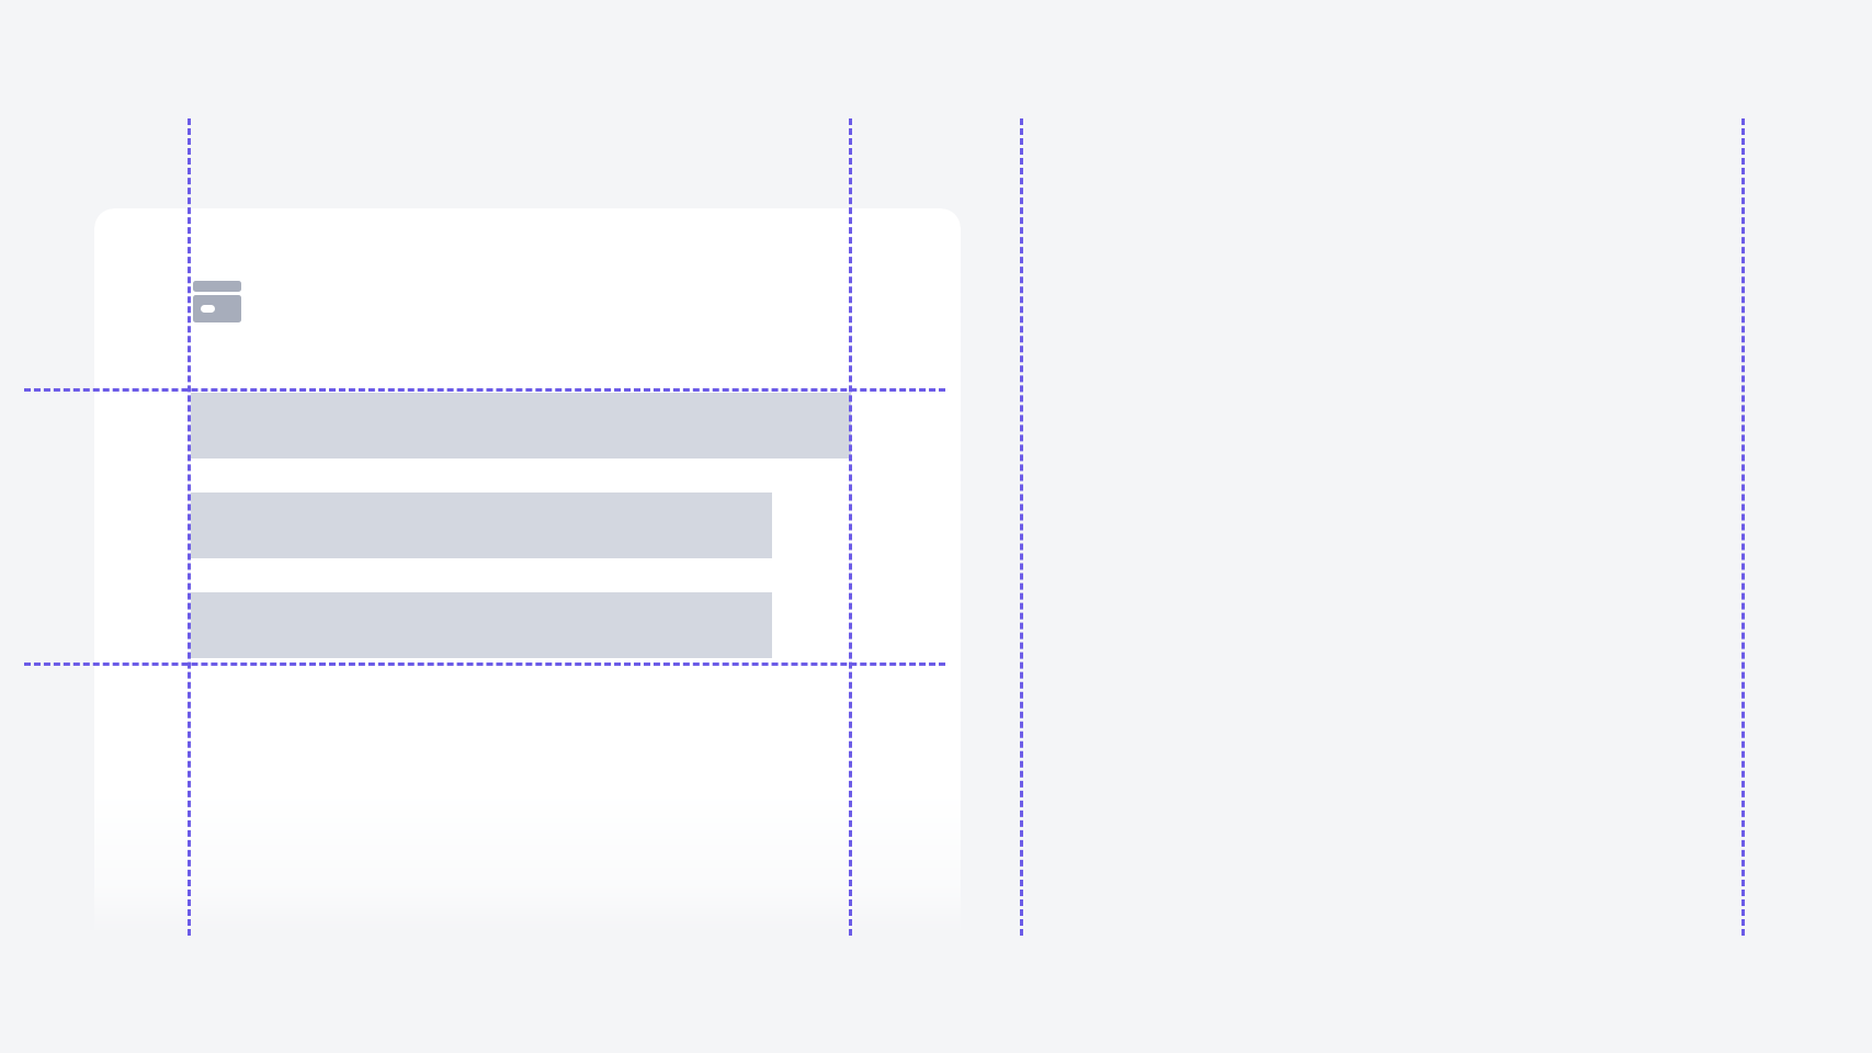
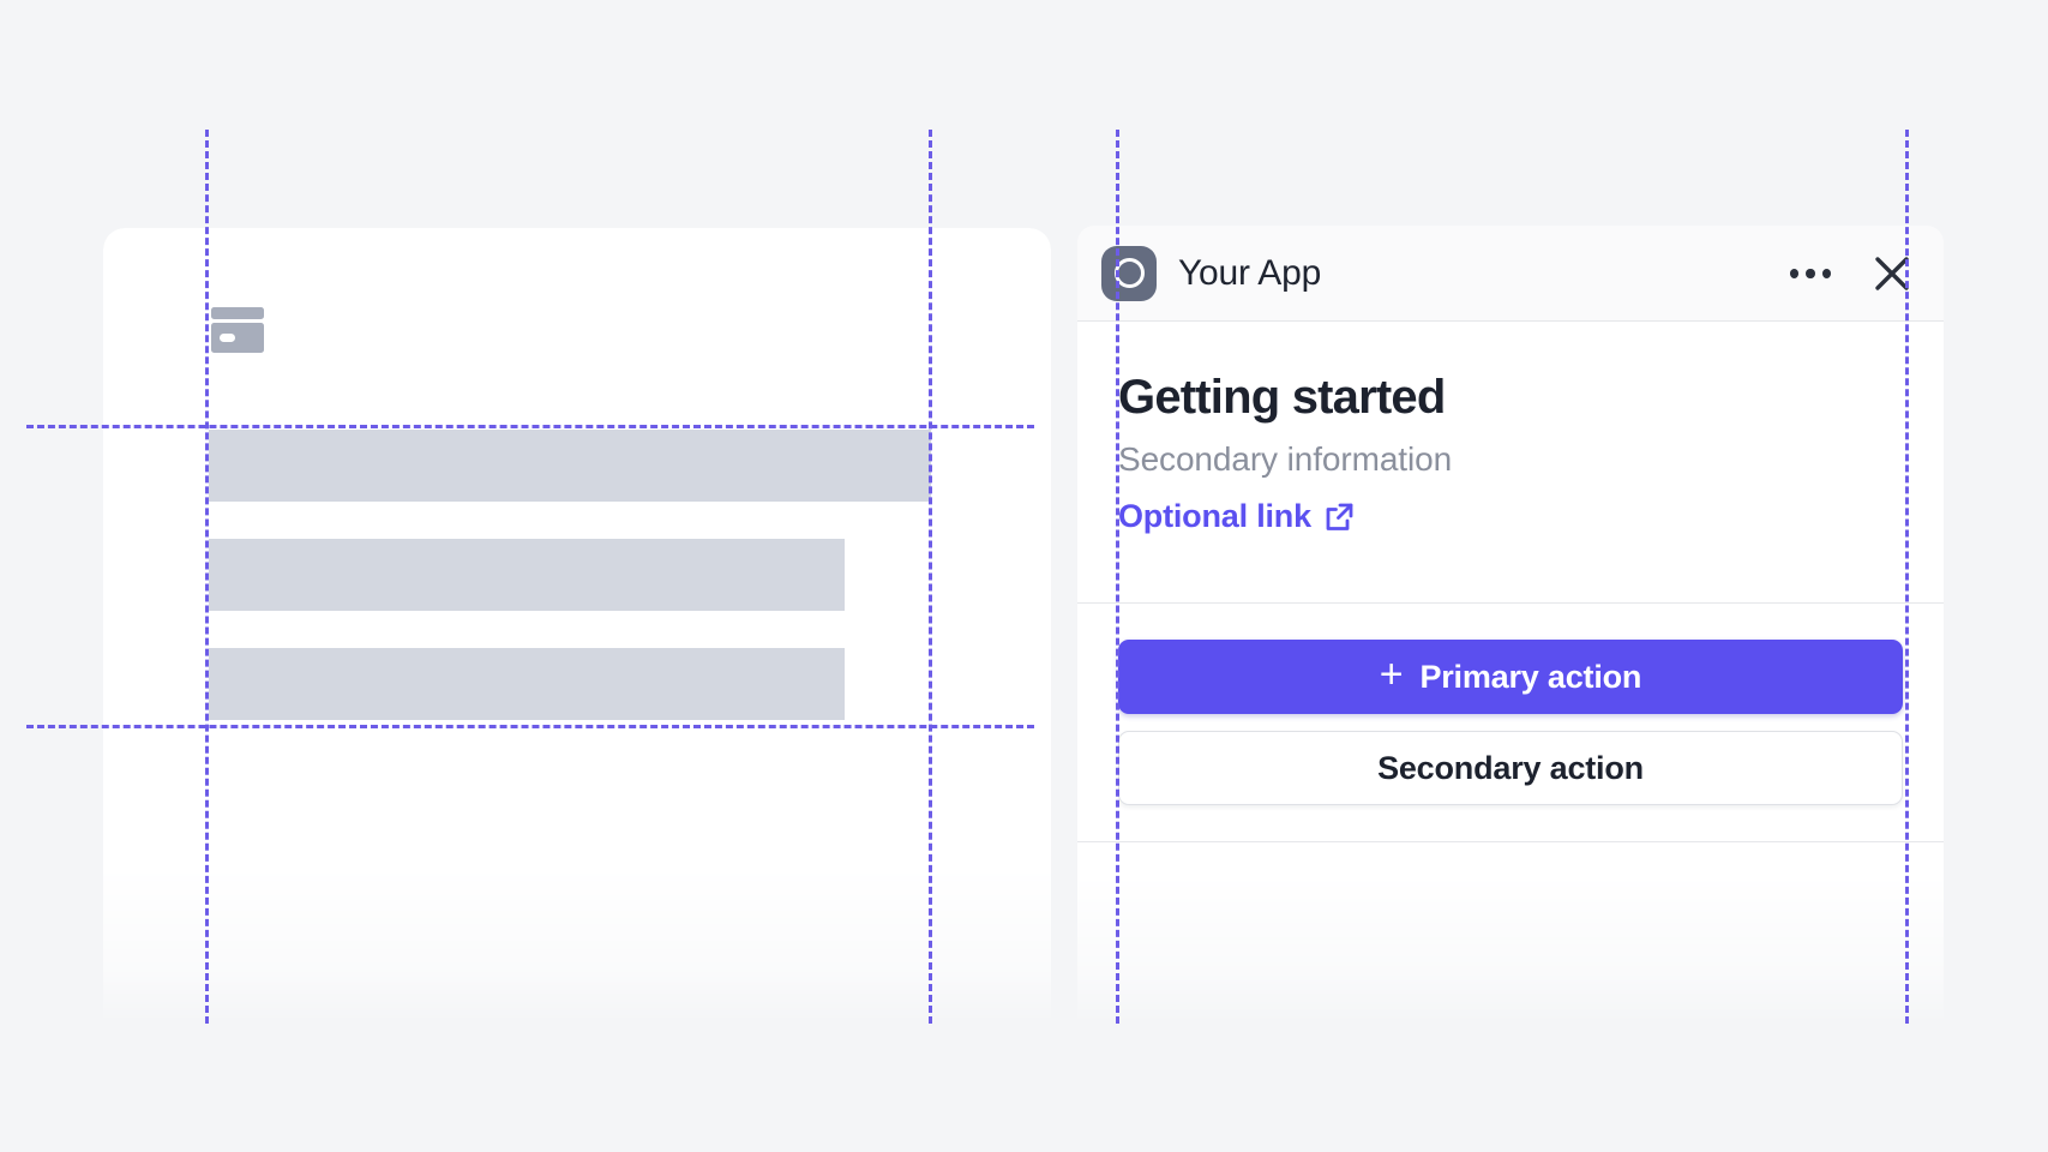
+ Your App
+ Getting started
+ Secondary information
+ Optional link
+ +
+ Primary action
+ Secondary action
